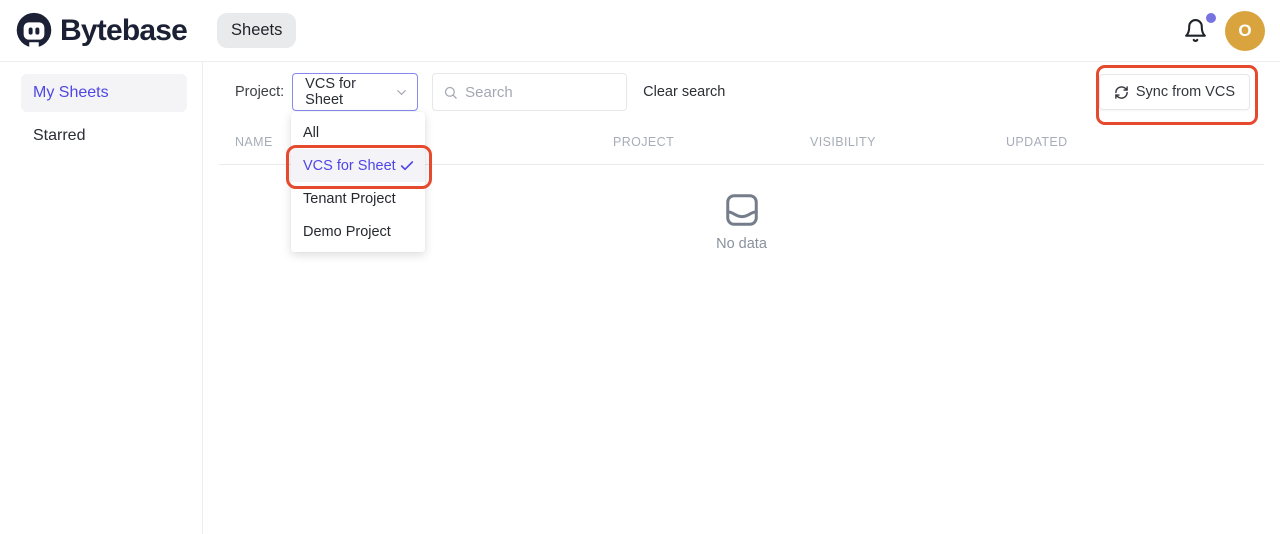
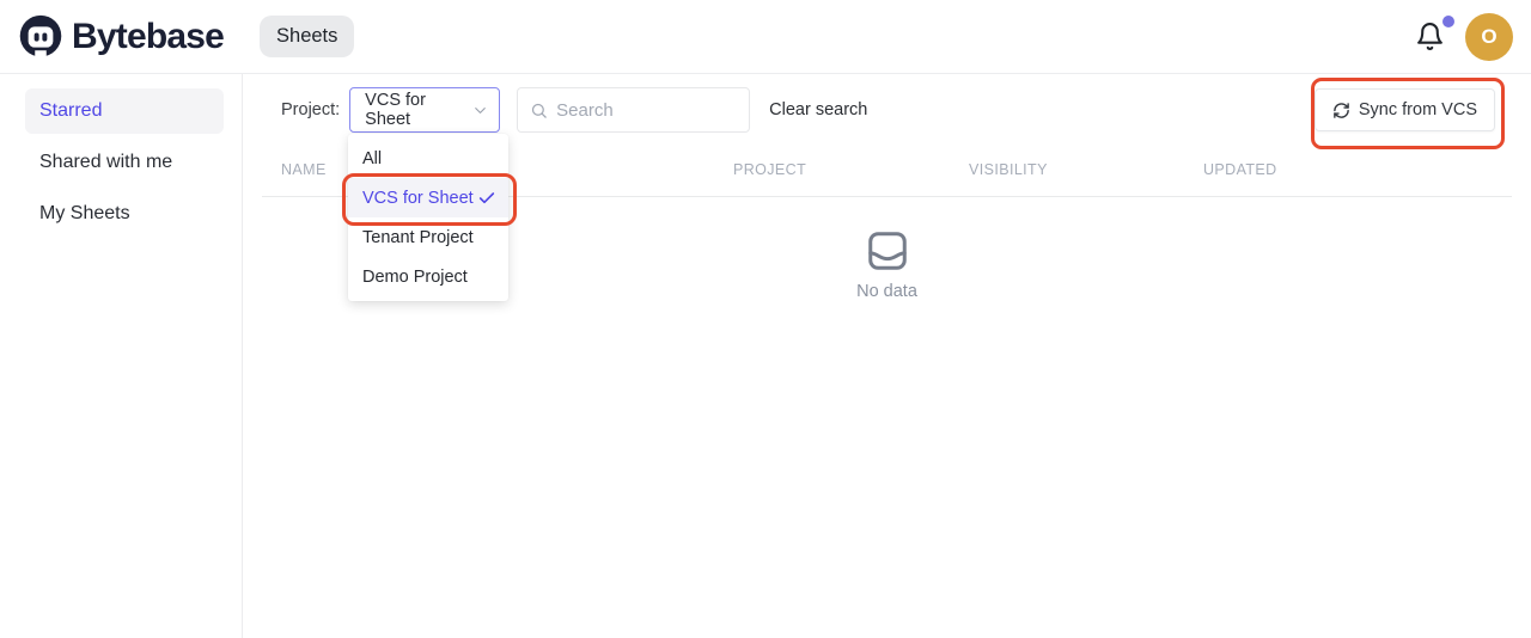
  Bytebase
  Sheets
  O
- My Sheets
+ Starred
+ Shared with me
- Starred
+ My Sheets
  Project:
  VCS for Sheet
  Search
  Clear search
  Sync from VCS
  NAME
  PROJECT
  VISIBILITY
  UPDATED
  No data
  All
  VCS for Sheet
  Tenant Project
  Demo Project
